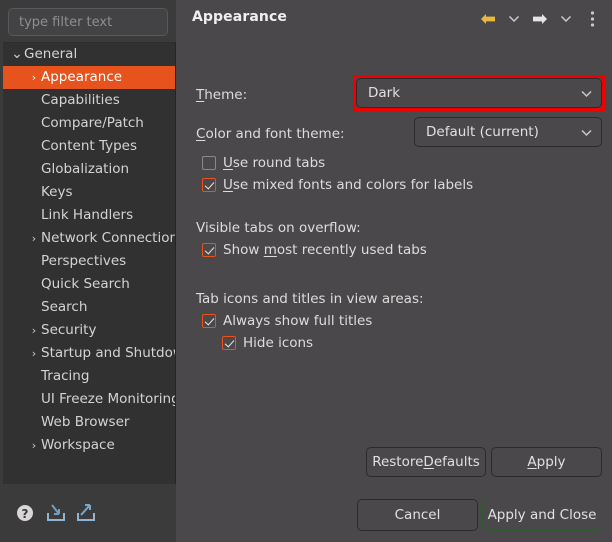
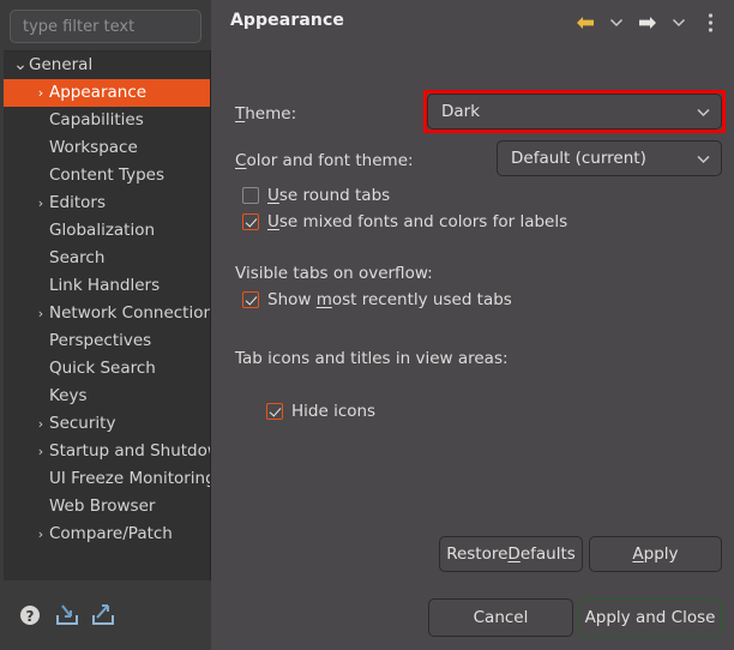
  type filter text
  ⌄General
  › Appearance
  Capabilities
- Compare/Patch
+ Workspace
  Content Types
+ › Editors
  Globalization
- Keys
+ Search
  Link Handlers
  › Network Connection
  Perspectives
  Quick Search
- Search
+ Keys
  › Security
  › Startup and Shutdo
- Tracing
  UI Freeze Monitorin
  Web Browser
- › Workspace
+ › Compare/Patch
  ?
  Appearance
  Theme:
  Dark
  Color and font theme:
  Default (current)
  Use round tabs
  Use mixed fonts and colors for labels
  Visible tabs on overflow:
  Show most recently used tabs
  Tab icons and titles in view areas:
- Always show full titles
  Hide icons
  Restore
  D
  efaults
  A
  pply
  Cancel
  Apply and Close
